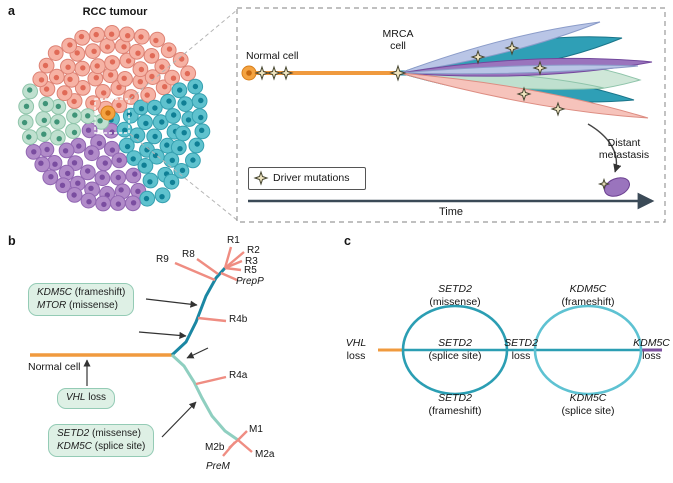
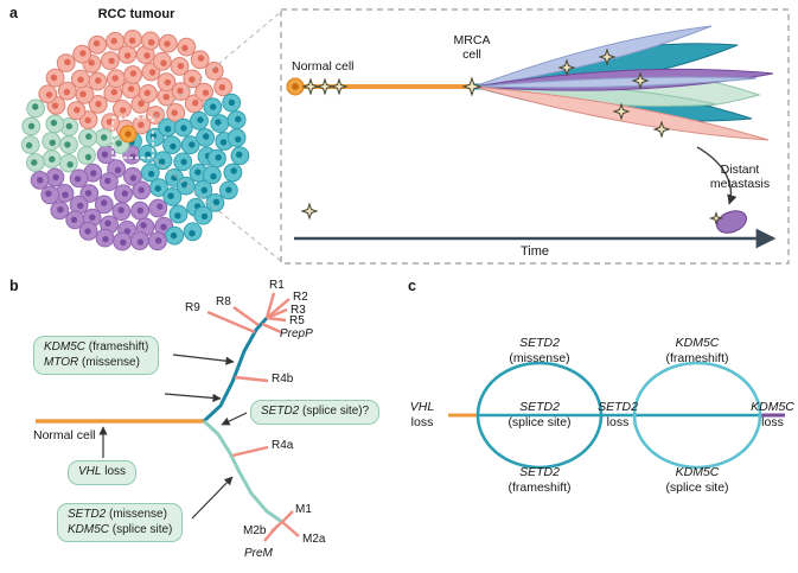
  a
  b
  c
  RCC tumour
  Normal cell
  MRCA
  cell
- Driver mutations
  Distant
  metastasis
  Time
  Normal cell
  R1
  R2
  R3
  R5
  R8
  R9
  PrepP
  R4b
  R4a
  M1
  M2b
  M2a
  PreM
  KDM5C (frameshift)
  MTOR (missense)
+ SETD2 (splice site)?
  VHL loss
  SETD2 (missense)
  KDM5C (splice site)
  VHL
  loss
  SETD2
  (missense)
  SETD2
  (splice site)
  SETD2
  (frameshift)
  SETD2
  loss
  KDM5C
  (frameshift)
  KDM5C
  (splice site)
  KDM5C
  loss
